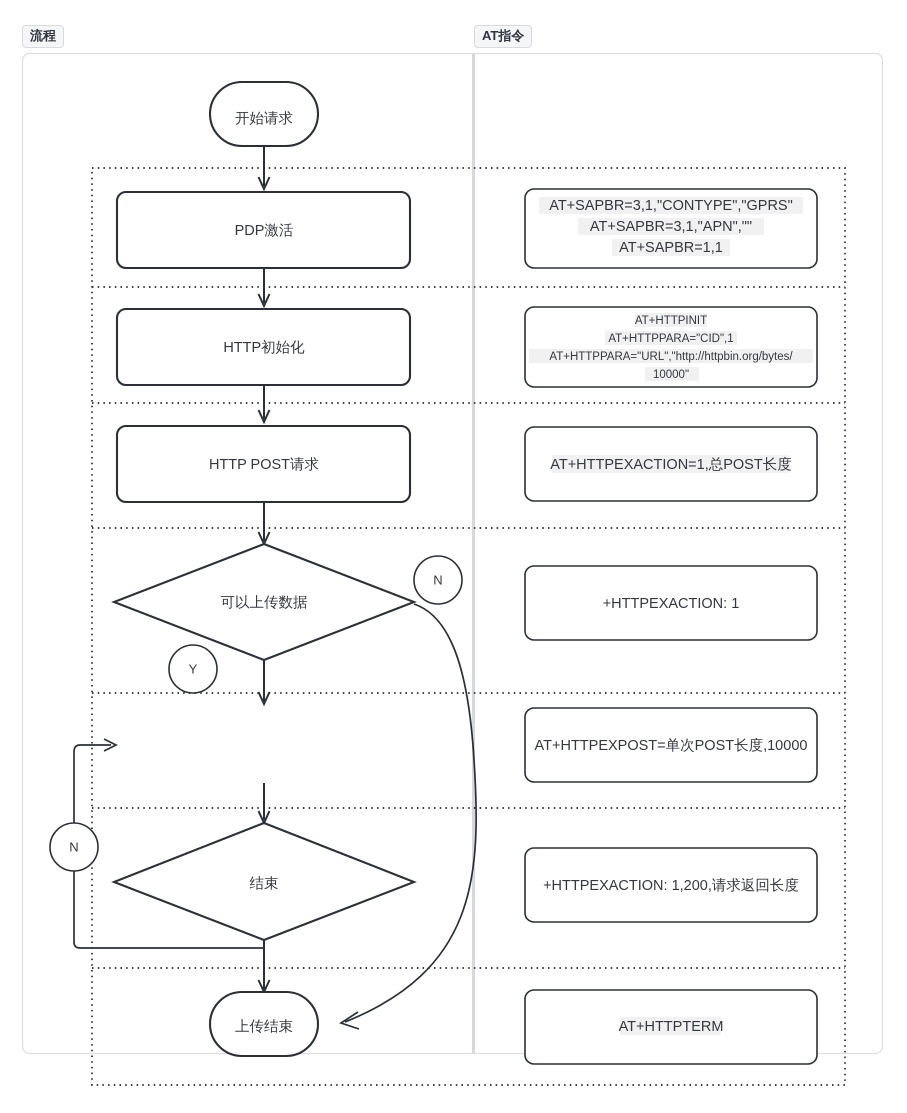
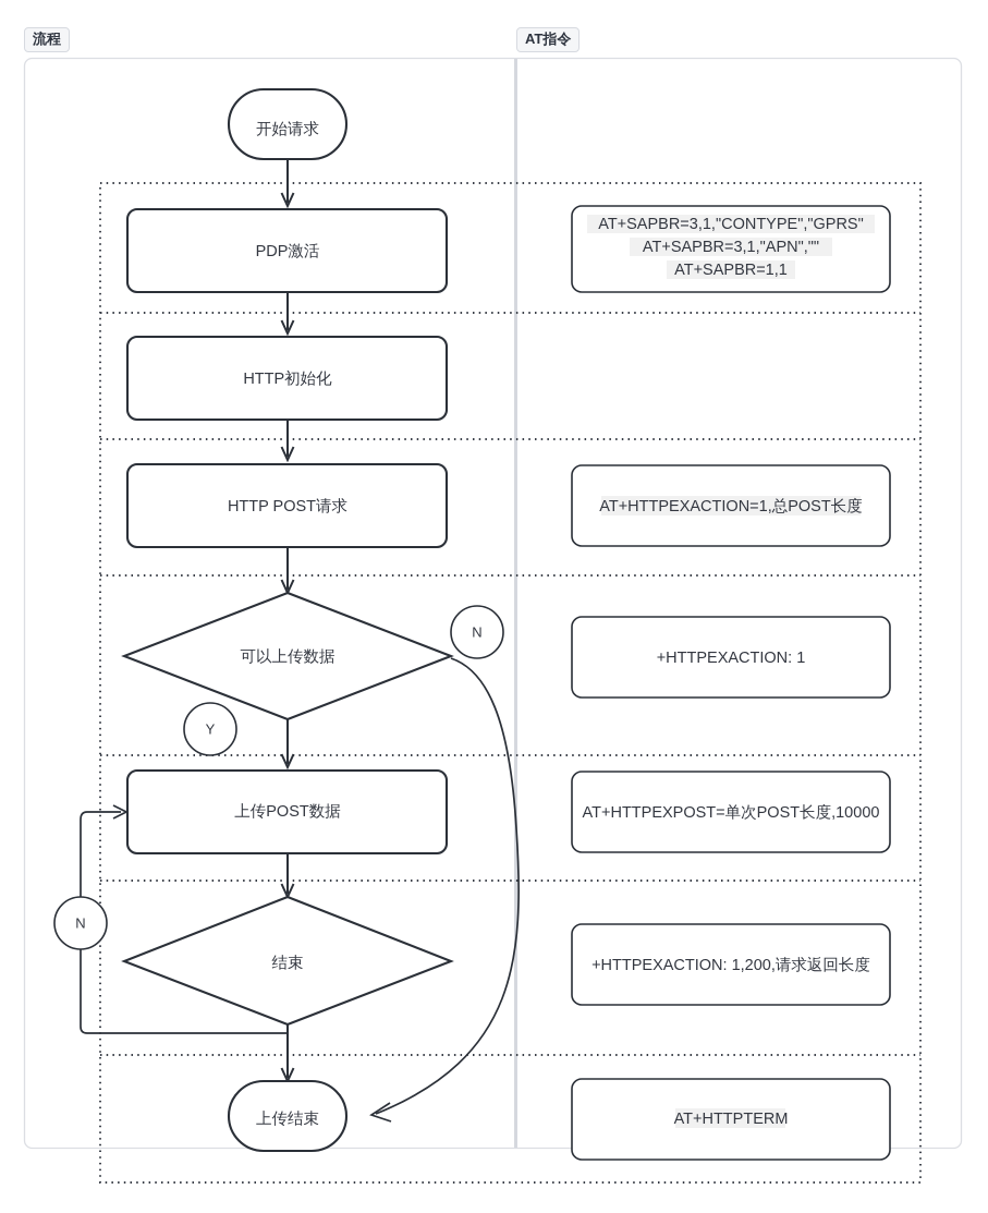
  流程
  AT指令
  开始请求
  PDP激活
  HTTP初始化
  HTTP POST请求
  可以上传数据
  N
  Y
+ 上传POST数据
  结束
  N
  上传结束
  AT+SAPBR=3,1,"CONTYPE","GPRS"
  AT+SAPBR=3,1,"APN",""
  AT+SAPBR=1,1
- AT+HTTPINIT
- AT+HTTPPARA="CID",1
- AT+HTTPPARA="URL","http://httpbin.org/bytes/
- 10000"
  AT+HTTPEXACTION=1,总POST长度
  +HTTPEXACTION: 1
  AT+HTTPEXPOST=单次POST长度,10000
  +HTTPEXACTION: 1,200,请求返回长度
  AT+HTTPTERM
